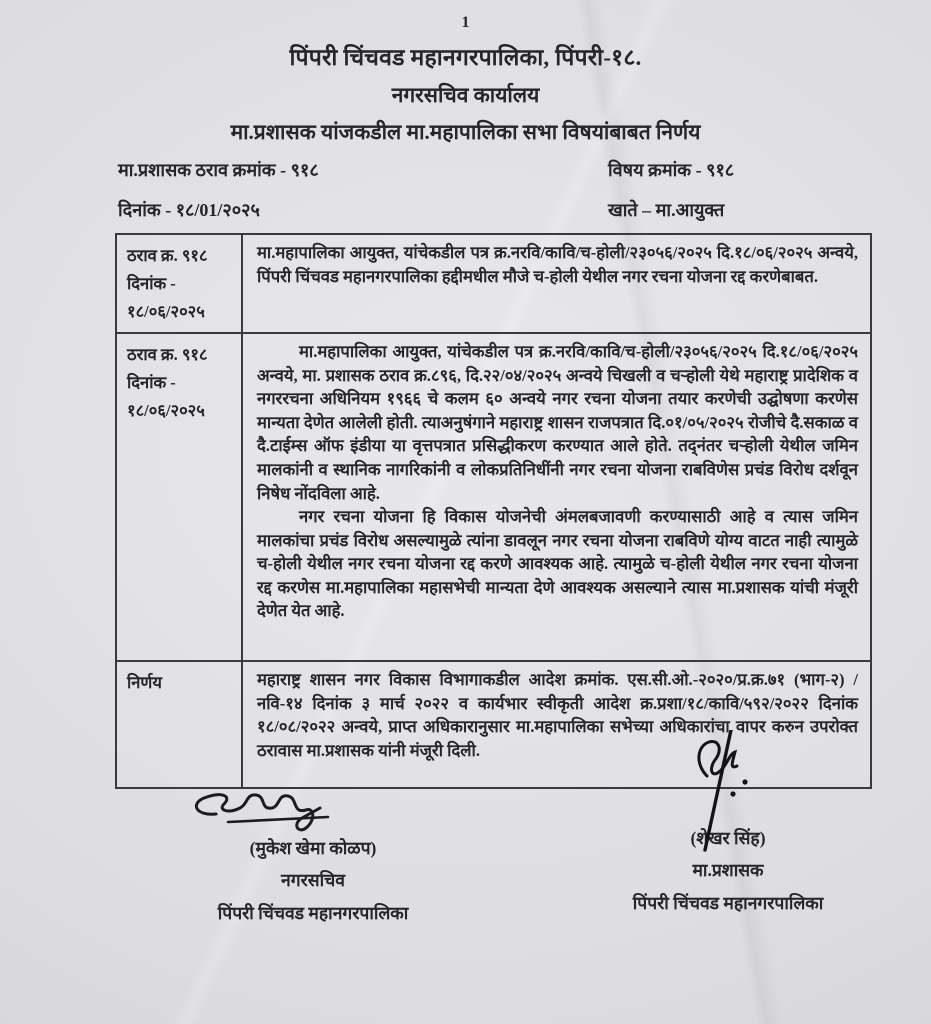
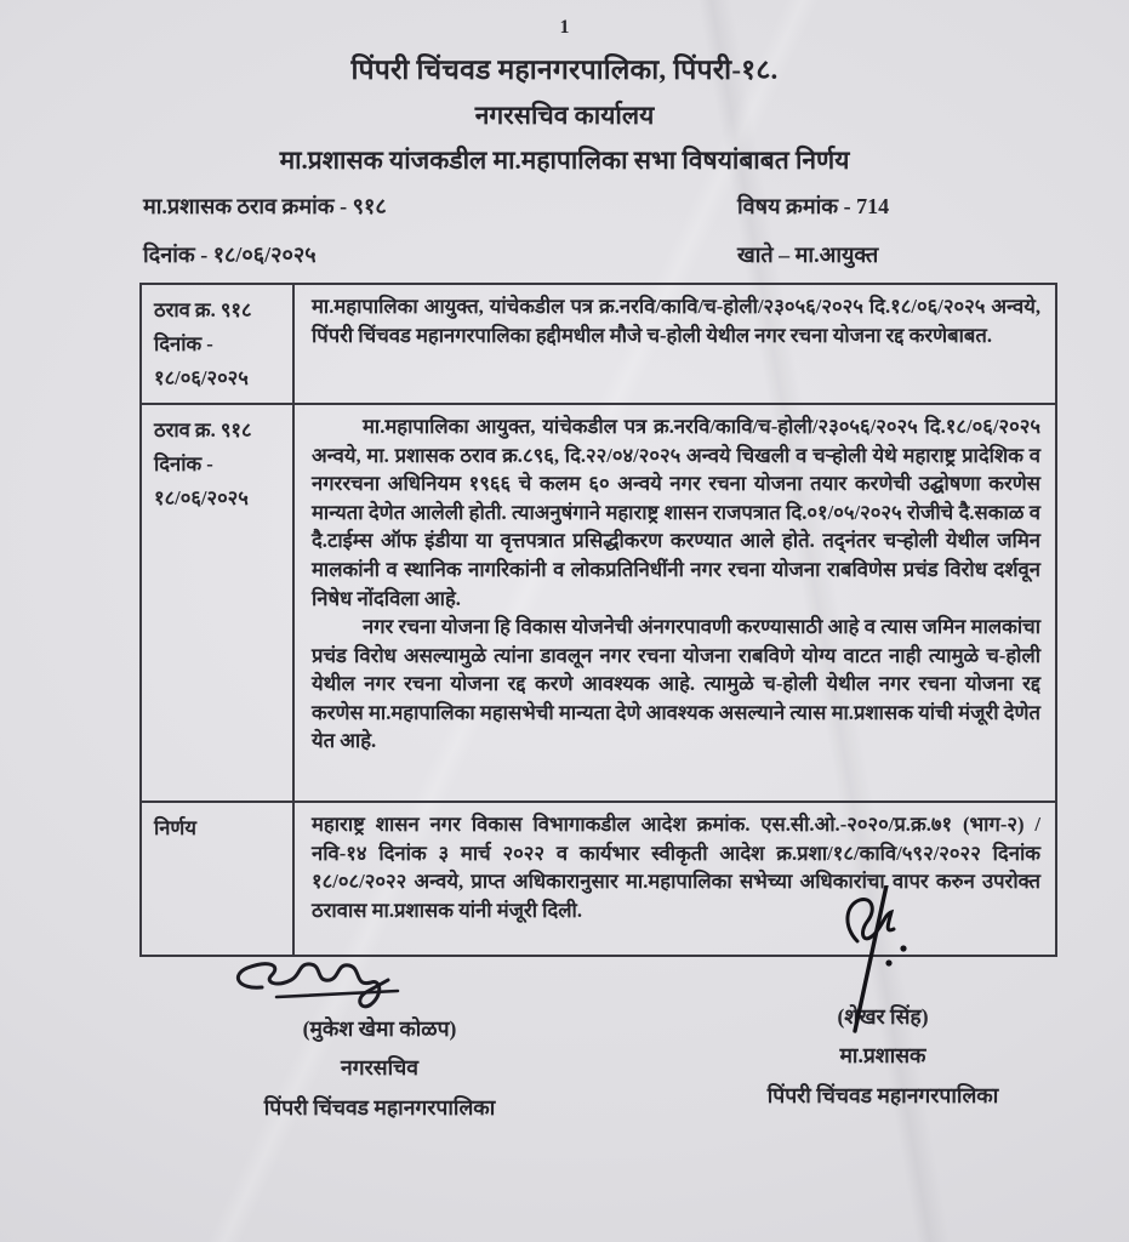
  1
  पिंपरी चिंचवड महानगरपालिका, पिंपरी-१८.
  नगरसचिव कार्यालय
  मा.प्रशासक यांजकडील मा.महापालिका सभा विषयांबाबत निर्णय
  मा.प्रशासक ठराव क्रमांक - ९१८
- दिनांक - १८/01/२०२५
+ दिनांक - १८/०६/२०२५
- विषय क्रमांक - ९१८
+ विषय क्रमांक - 714
  खाते – मा.आयुक्त
  ठराव क्र. ९१८
  दिनांक -
  १८/०६/२०२५
  मा.महापालिका आयुक्त, यांचेकडील पत्र क्र.नरवि/कावि/च-होली/२३०५६/२०२५ दि.१८/०६/२०२५ अन्वये, पिंपरी चिंचवड महानगरपालिका हद्दीमधील मौजे च-होली येथील नगर रचना योजना रद्द करणेबाबत.
  ठराव क्र. ९१८
  दिनांक -
  १८/०६/२०२५
  मा.महापालिका आयुक्त, यांचेकडील पत्र क्र.नरवि/कावि/च-होली/२३०५६/२०२५ दि.१८/०६/२०२५ अन्वये, मा. प्रशासक ठराव क्र.८९६, दि.२२/०४/२०२५ अन्वये चिखली व चऱ्होली येथे महाराष्ट्र प्रादेशिक व नगररचना अधिनियम १९६६ चे कलम ६० अन्वये नगर रचना योजना तयार करणेची उद्घोषणा करणेस मान्यता देणेत आलेली होती. त्याअनुषंगाने महाराष्ट्र शासन राजपत्रात दि.०१/०५/२०२५ रोजीचे दै.सकाळ व दै.टाईम्स ऑफ इंडीया या वृत्तपत्रात प्रसिद्धीकरण करण्यात आले होते. तद्नंतर चऱ्होली येथील जमिन मालकांनी व स्थानिक नागरिकांनी व लोकप्रतिनिधींनी नगर रचना योजना राबविणेस प्रचंड विरोध दर्शवून निषेध नोंदविला आहे.
- नगर रचना योजना हि विकास योजनेची अंमलबजावणी करण्यासाठी आहे व त्यास जमिन मालकांचा प्रचंड विरोध असल्यामुळे त्यांना डावलून नगर रचना योजना राबविणे योग्य वाटत नाही त्यामुळे च-होली येथील नगर रचना योजना रद्द करणे आवश्यक आहे. त्यामुळे च-होली येथील नगर रचना योजना रद्द करणेस मा.महापालिका महासभेची मान्यता देणे आवश्यक असल्याने त्यास मा.प्रशासक यांची मंजूरी देणेत येत आहे.
+ नगर रचना योजना हि विकास योजनेची अंनगरपावणी करण्यासाठी आहे व त्यास जमिन मालकांचा प्रचंड विरोध असल्यामुळे त्यांना डावलून नगर रचना योजना राबविणे योग्य वाटत नाही त्यामुळे च-होली येथील नगर रचना योजना रद्द करणे आवश्यक आहे. त्यामुळे च-होली येथील नगर रचना योजना रद्द करणेस मा.महापालिका महासभेची मान्यता देणे आवश्यक असल्याने त्यास मा.प्रशासक यांची मंजूरी देणेत येत आहे.
  निर्णय
  महाराष्ट्र शासन नगर विकास विभागाकडील आदेश क्रमांक. एस.सी.ओ.-२०२०/प्र.क्र.७१ (भाग-२) /नवि-१४ दिनांक ३ मार्च २०२२ व कार्यभार स्वीकृती आदेश क्र.प्रशा/१८/कावि/५९२/२०२२ दिनांक १८/०८/२०२२ अन्वये, प्राप्त अधिकारानुसार मा.महापालिका सभेच्या अधिकारांचा वापर करुन उपरोक्त ठरावास मा.प्रशासक यांनी मंजूरी दिली.
  (मुकेश खेमा कोळप)
  नगरसचिव
  पिंपरी चिंचवड महानगरपालिका
  (शेखर सिंह)
  मा.प्रशासक
  पिंपरी चिंचवड महानगरपालिका
